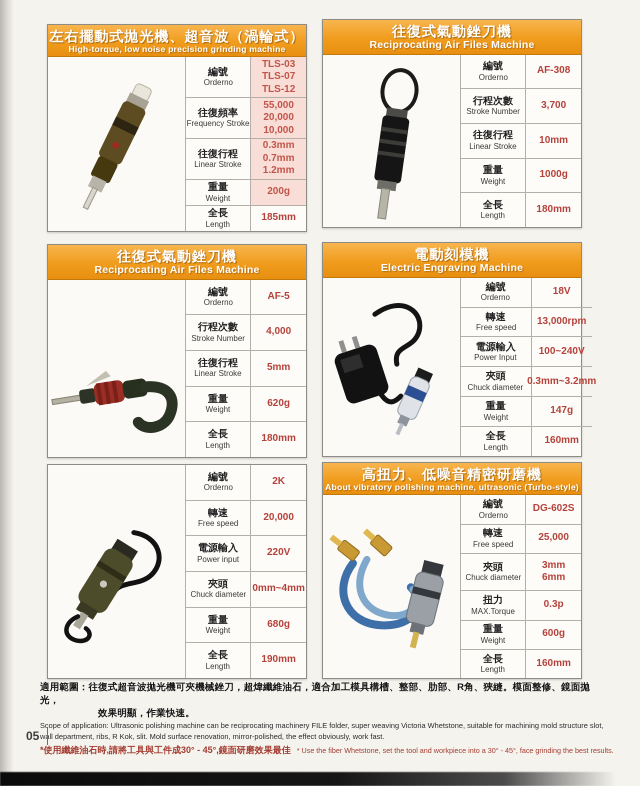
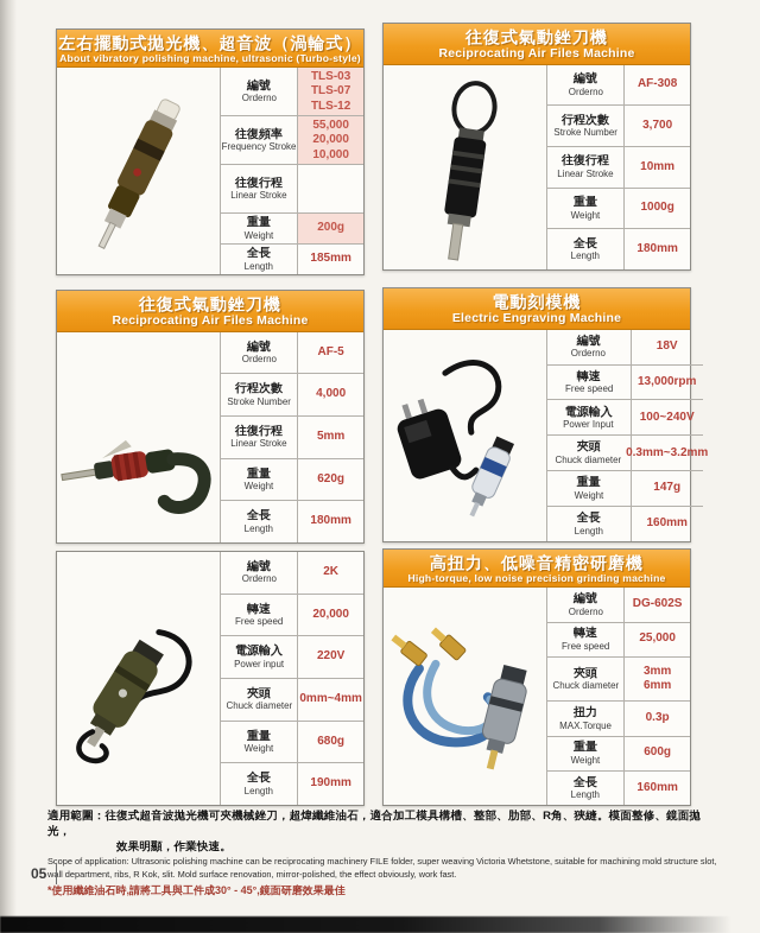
  左右擺動式拋光機、超音波（渦輪式）
- High-torque, low noise precision grinding machine
+ About vibratory polishing machine, ultrasonic (Turbo-style)
  編號
  Orderno
  TLS-03
  TLS-07
  TLS-12
  往復頻率
  Frequency Stroke
  55,000
  20,000
  10,000
  往復行程
  Linear Stroke
- 0.3mm
- 0.7mm
- 1.2mm
  重量
  Weight
  200g
  全長
  Length
  185mm
  往復式氣動銼刀機
  Reciprocating Air Files Machine
  編號
  Orderno
  AF-308
  行程次數
  Stroke Number
  3,700
  往復行程
  Linear Stroke
  10mm
  重量
  Weight
  1000g
  全長
  Length
  180mm
  往復式氣動銼刀機
  Reciprocating Air Files Machine
  編號
  Orderno
  AF-5
  行程次數
  Stroke Number
  4,000
  往復行程
  Linear Stroke
  5mm
  重量
  Weight
  620g
  全長
  Length
  180mm
  電動刻模機
  Electric Engraving Machine
  編號
  Orderno
  18V
  轉速
  Free speed
  13,000rpm
  電源輸入
  Power Input
  100~240V
  夾頭
  Chuck diameter
  0.3mm~3.2mm
  重量
  Weight
  147g
  全長
  Length
  160mm
  編號
  Orderno
  2K
  轉速
  Free speed
  20,000
  電源輸入
  Power input
  220V
  夾頭
  Chuck diameter
  0mm~4mm
  重量
  Weight
  680g
  全長
  Length
  190mm
  高扭力、低噪音精密研磨機
- About vibratory polishing machine, ultrasonic (Turbo-style)
+ High-torque, low noise precision grinding machine
  編號
  Orderno
  DG-602S
  轉速
  Free speed
  25,000
  夾頭
  Chuck diameter
  3mm
  6mm
  扭力
  MAX.Torque
  0.3p
  重量
  Weight
  600g
  全長
  Length
  160mm
  適用範圍：往復式超音波拋光機可夾機械銼刀，超煒纖維油石，適合加工模具構槽、整部、肋部、R角、狹縫。模面整修、鏡面拋光，
  效果明顯，作業快速。
  Scope of application: Ultrasonic polishing machine can be reciprocating machinery FILE folder, super weaving Victoria Whetstone, suitable for machining mold structure slot,
  wall department, ribs, R Kok, slit. Mold surface renovation, mirror-polished, the effect obviously, work fast.
  *使用纖維油石時,請將工具與工件成30° - 45°,鏡面研磨效果最佳
- * Use the fiber Whetstone, set the tool and workpiece into a 30° - 45°, face grinding the best results.
  05
